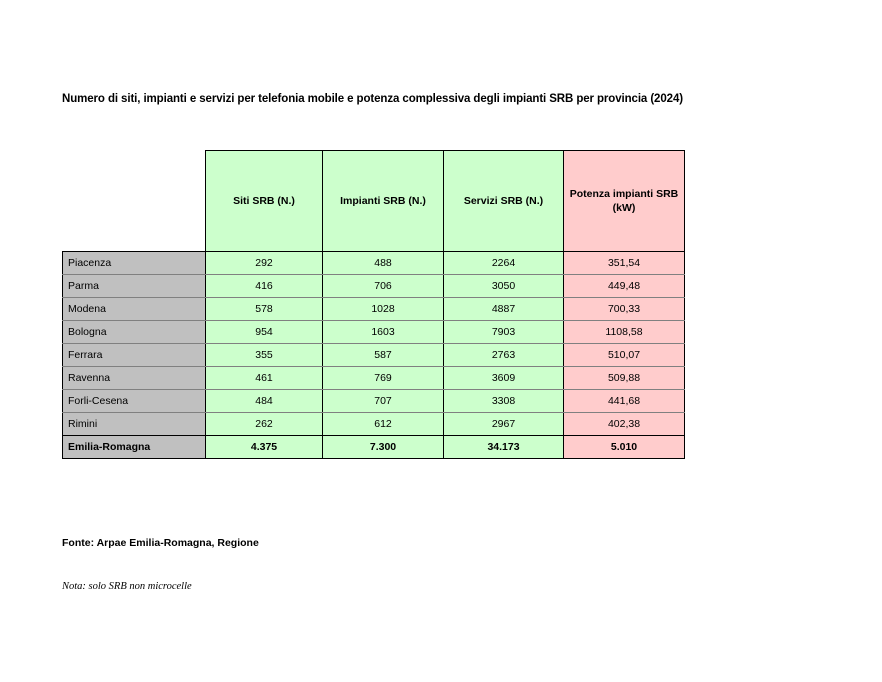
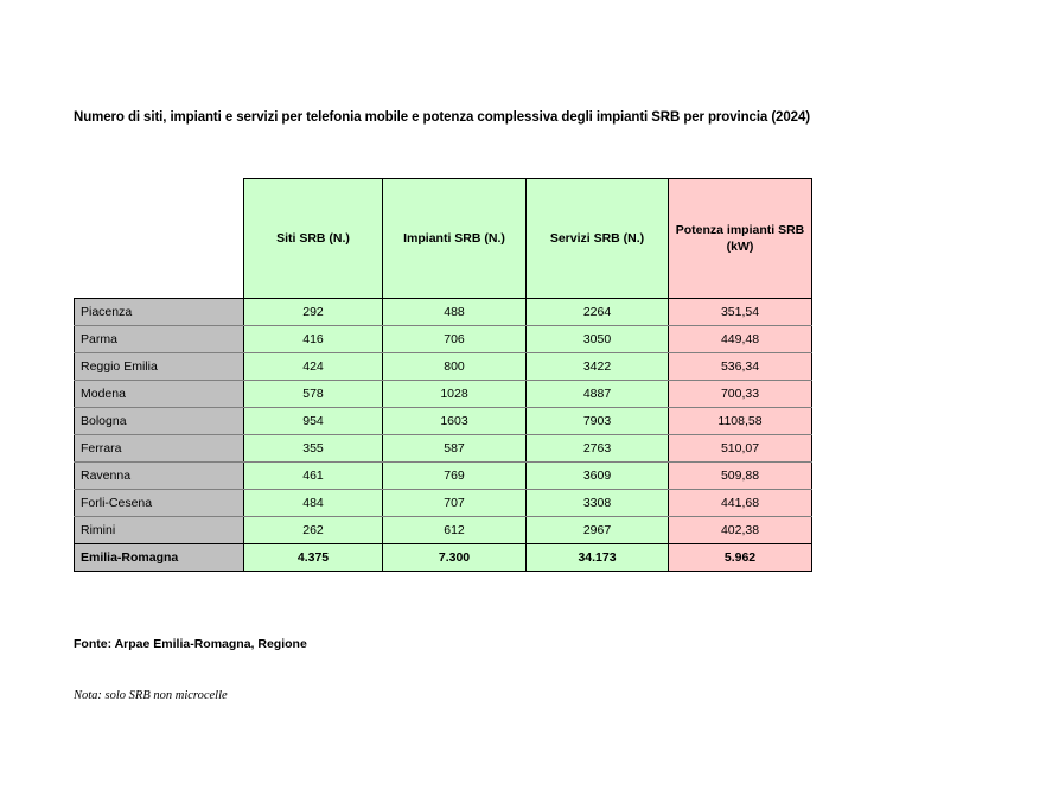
  Numero di siti, impianti e servizi per telefonia mobile e potenza complessiva degli impianti SRB per provincia (2024)
  	Siti SRB (N.)	Impianti SRB (N.)	Servizi SRB (N.)	Potenza impianti SRB (kW)
  Piacenza	292	488	2264	351,54
  Parma	416	706	3050	449,48
+ Reggio Emilia	424	800	3422	536,34
  Modena	578	1028	4887	700,33
  Bologna	954	1603	7903	1108,58
  Ferrara	355	587	2763	510,07
  Ravenna	461	769	3609	509,88
  Forli-Cesena	484	707	3308	441,68
  Rimini	262	612	2967	402,38
- Emilia-Romagna	4.375	7.300	34.173	5.010
+ Emilia-Romagna	4.375	7.300	34.173	5.962
  Fonte: Arpae Emilia-Romagna, Regione
  Nota: solo SRB non microcelle
